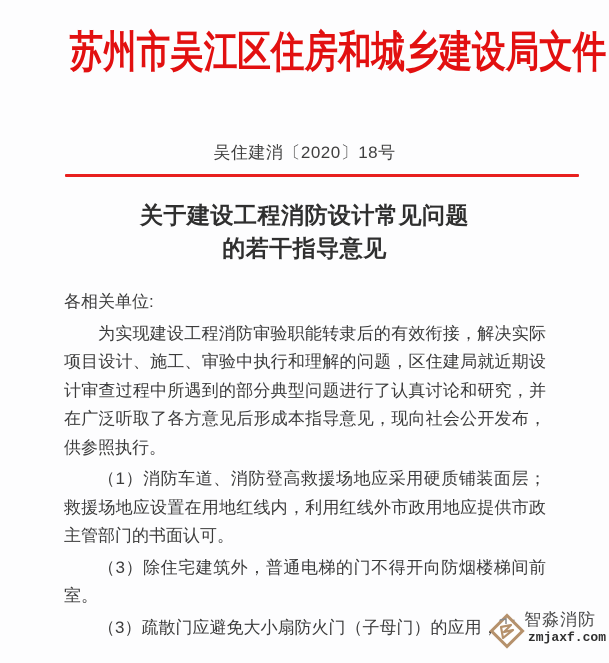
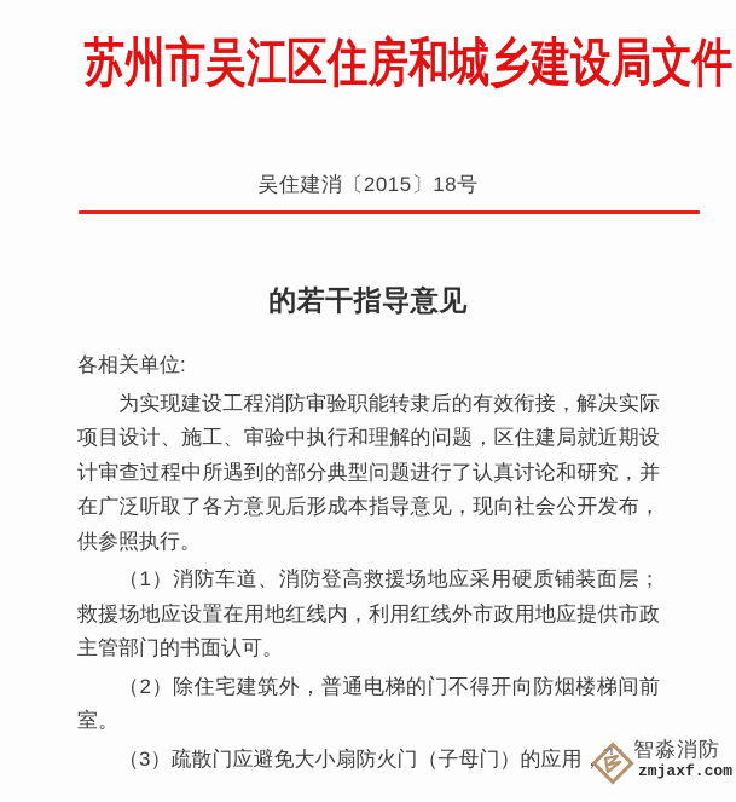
  苏州市吴江区住房和城乡建设局文件
- 吴住建消〔2020〕18号
+ 吴住建消〔2015〕18号
- 关于建设工程消防设计常见问题
  的若干指导意见
  各相关单位:
  为实现建设工程消防审验职能转隶后的有效衔接，解决实际项目设计、施工、审验中执行和理解的问题，区住建局就近期设计审查过程中所遇到的部分典型问题进行了认真讨论和研究，并在广泛听取了各方意见后形成本指导意见，现向社会公开发布，供参照执行。
  （1）消防车道、消防登高救援场地应采用硬质铺装面层；救援场地应设置在用地红线内，利用红线外市政用地应提供市政主管部门的书面认可。
- （3）除住宅建筑外，普通电梯的门不得开向防烟楼梯间前室。
+ （2）除住宅建筑外，普通电梯的门不得开向防烟楼梯间前室。
  （3）疏散门应避免大小扇防火门（子母门）的应用，
  智淼消防
  zmjaxf.com
